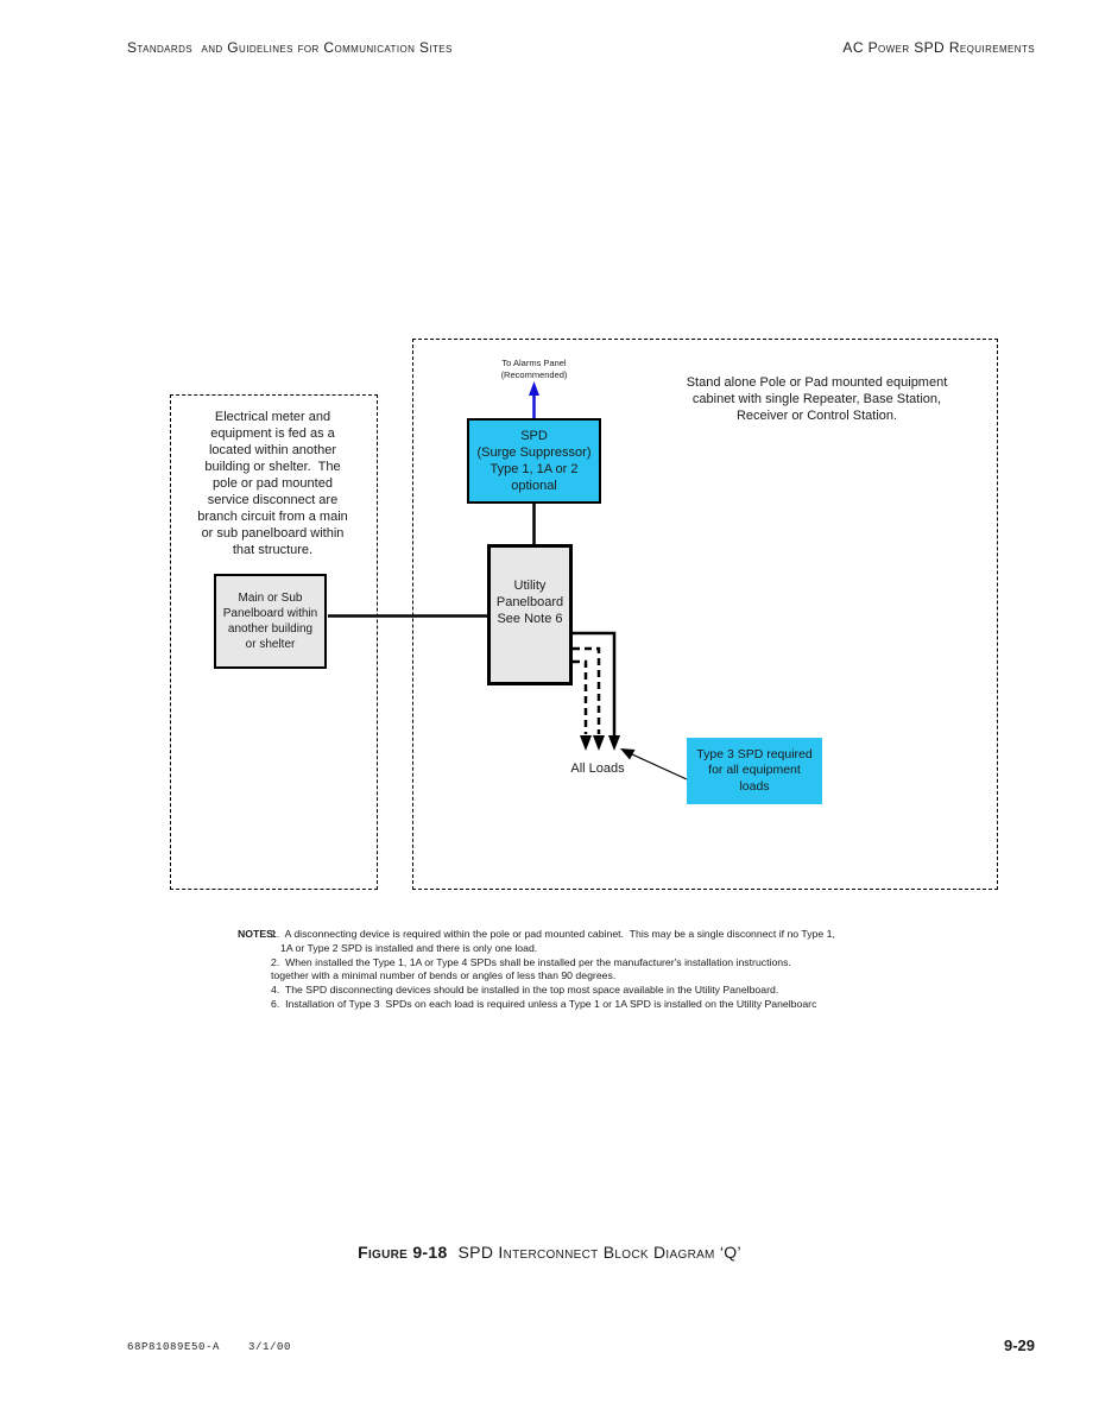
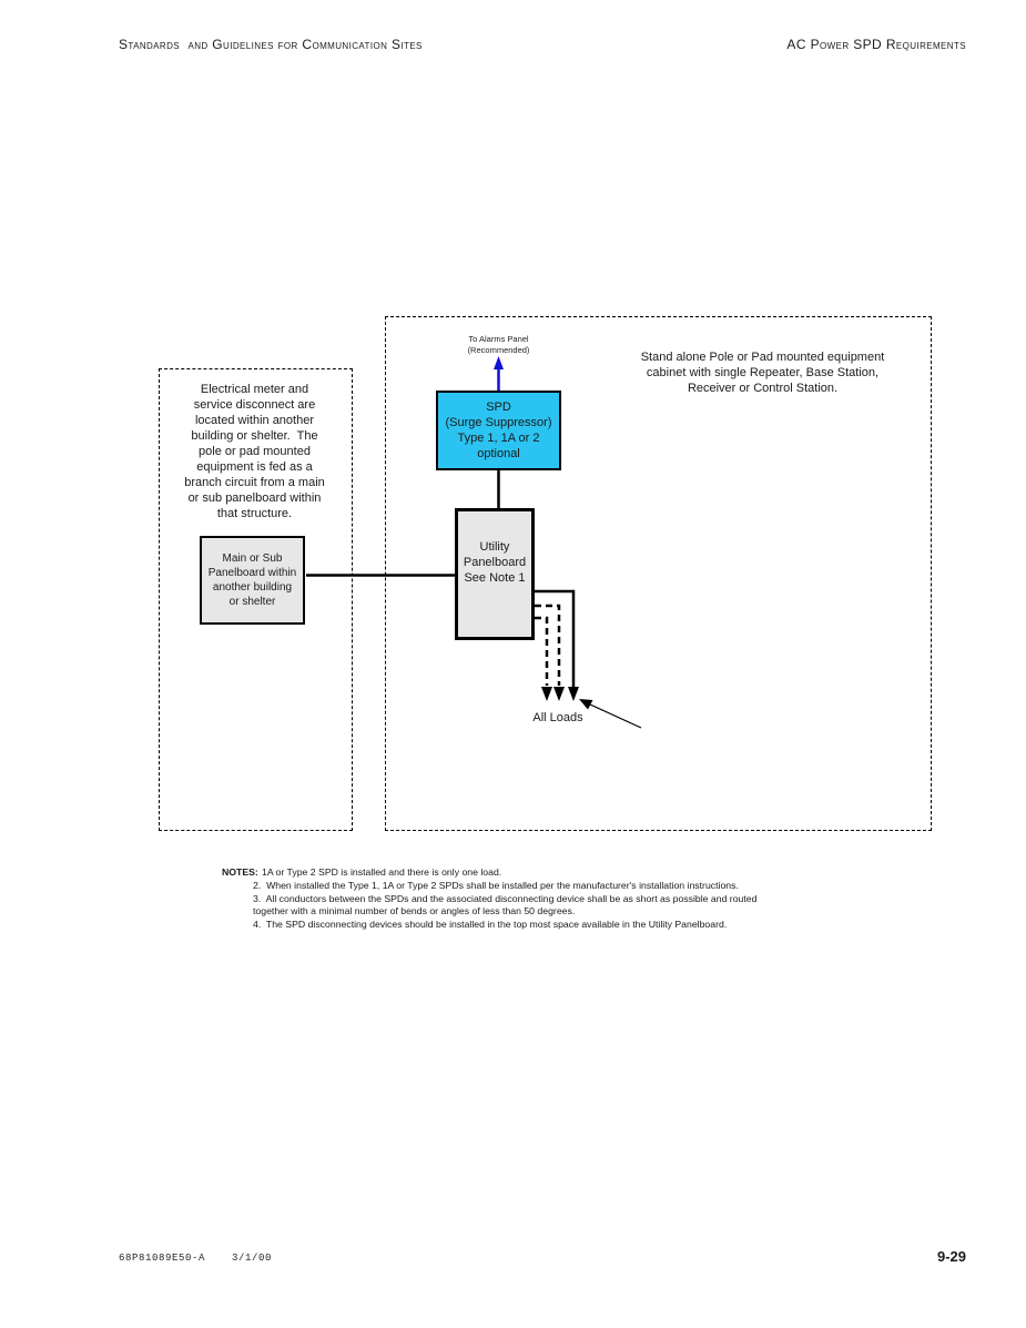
  Standards and Guidelines for Communication Sites
  AC Power SPD Requirements
  Electrical meter and
- equipment is fed as a
+ service disconnect are
  located within another
  building or shelter. The
  pole or pad mounted
- service disconnect are
+ equipment is fed as a
  branch circuit from a main
  or sub panelboard within
  that structure.
  Stand alone Pole or Pad mounted equipment
  cabinet with single Repeater, Base Station,
  Receiver or Control Station.
  To Alarms Panel
  (Recommended)
  Main or Sub
  Panelboard within
  another building
  or shelter
  SPD
  (Surge Suppressor)
  Type 1, 1A or 2
  optional
  Utility
  Panelboard
- See Note 6
+ See Note 1
- Type 3 SPD required
- for all equipment
- loads
  All Loads
  NOTES:
- 1. A disconnecting device is required within the pole or pad mounted cabinet. This may be a single disconnect if no Type 1,
  1A or Type 2 SPD is installed and there is only one load.
- 2. When installed the Type 1, 1A or Type 4 SPDs shall be installed per the manufacturer's installation instructions.
+ 2. When installed the Type 1, 1A or Type 2 SPDs shall be installed per the manufacturer's installation instructions.
+ 3. All conductors between the SPDs and the associated disconnecting device shall be as short as possible and routed
- together with a minimal number of bends or angles of less than 90 degrees.
+ together with a minimal number of bends or angles of less than 50 degrees.
  4. The SPD disconnecting devices should be installed in the top most space available in the Utility Panelboard.
- 6. Installation of Type 3 SPDs on each load is required unless a Type 1 or 1A SPD is installed on the Utility Panelboarc
- Figure 9-18 SPD Interconnect Block Diagram ‘Q’
  68P81089E50-A 3/1/00
  9-29
